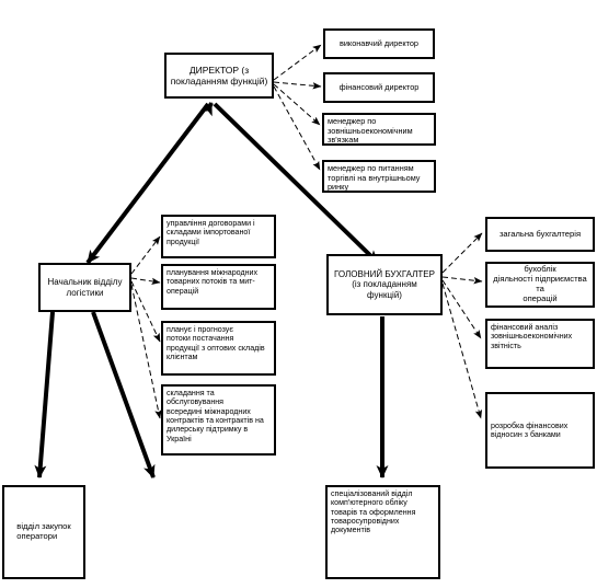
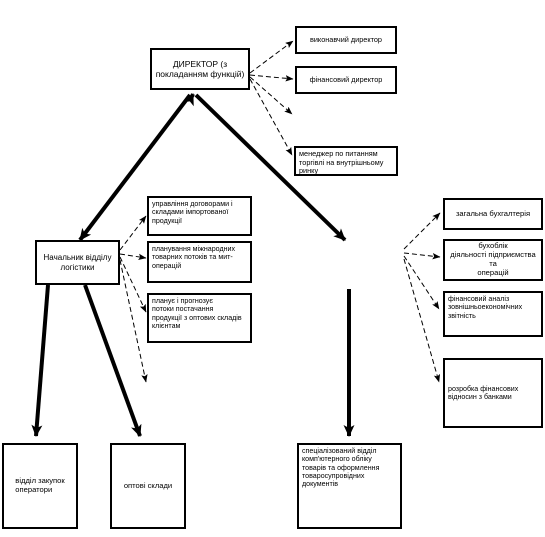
  ДИРЕКТОР (з
  покладанням функцій)
  виконавчий директор
  фінансовий директор
- менеджер по
- зовнішньоекономічним зв'язкам
  менеджер по питанням
  торгівлі на внутрішньому ринку
  Начальник відділу
  логістики
  управління договорами і
  складами імпортованої
  продукції
  планування міжнародних
  операцій
  планує і прогнозує
  потоки постачання
  продукції з оптових складів
  клієнтам
- складання та обслуговування
- всередині міжнародних
- контрактів та контрактів на
- дилерську підтримку в
- Україні
- ГОЛОВНИЙ БУХГАЛТЕР
- (із покладанням
- функцій)
  загальна бухгалтерія
  бухоблік
  діяльності підприємства та
  операцій
  фінансовий аналіз
  зовнішньоекономічних
  звітність
  розробка фінансових
  відносин з банками
  відділ закупок
  оператори
+ оптові склади
  спеціалізований відділ
  комп'ютерного обліку
  товарів та оформлення
  товаросупровідних
  документів
